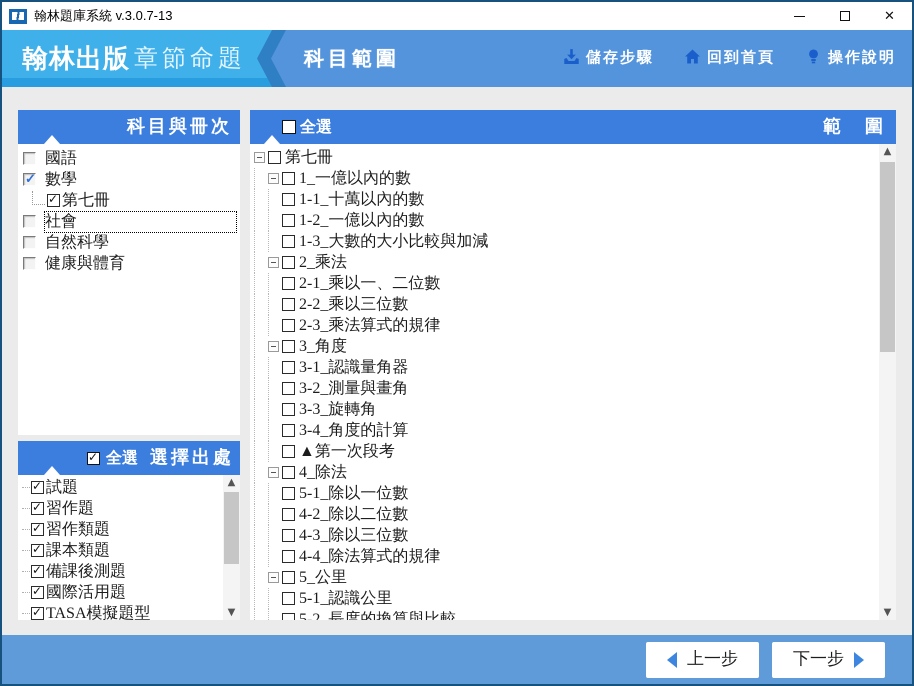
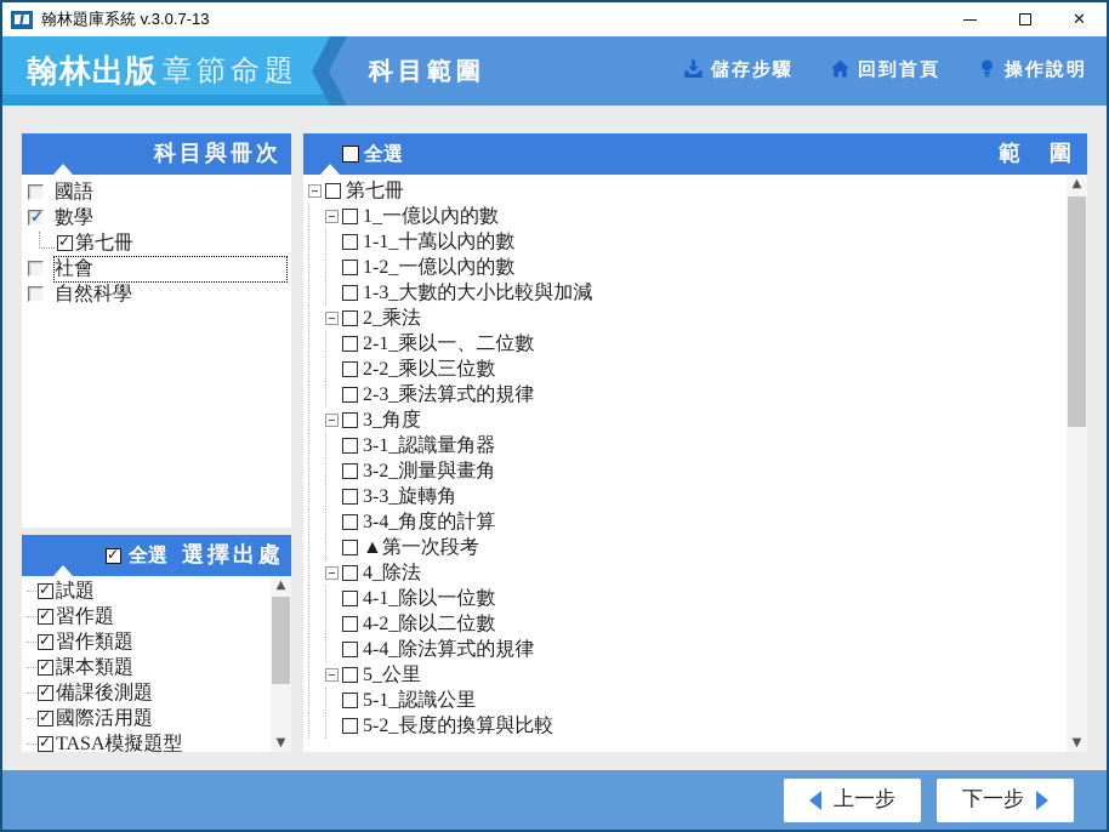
  翰林題庫系統 v.3.0.7-13
  ✕
  翰林出版
  章節命題
  科目範圍
  儲存步驟
  回到首頁
  操作說明
  科目與冊次
  國語
  數學
  第七冊
  社會
  自然科學
- 健康與體育
  全選
  選擇出處
  試題
  習作題
  習作類題
  課本類題
  備課後測題
  國際活用題
  TASA模擬題型
  ▲
  ▼
  全選
  範 圍
  第七冊
  1_一億以內的數
  1-1_十萬以內的數
  1-2_一億以內的數
  1-3_大數的大小比較與加減
  2_乘法
  2-1_乘以一、二位數
  2-2_乘以三位數
  2-3_乘法算式的規律
  3_角度
  3-1_認識量角器
  3-2_測量與畫角
  3-3_旋轉角
  3-4_角度的計算
  ▲第一次段考
  4_除法
- 5-1_除以一位數
+ 4-1_除以一位數
  4-2_除以二位數
- 4-3_除以三位數
  4-4_除法算式的規律
  5_公里
  5-1_認識公里
  5-2_長度的換算與比較
  ▲
  ▼
  上一步
  下一步
